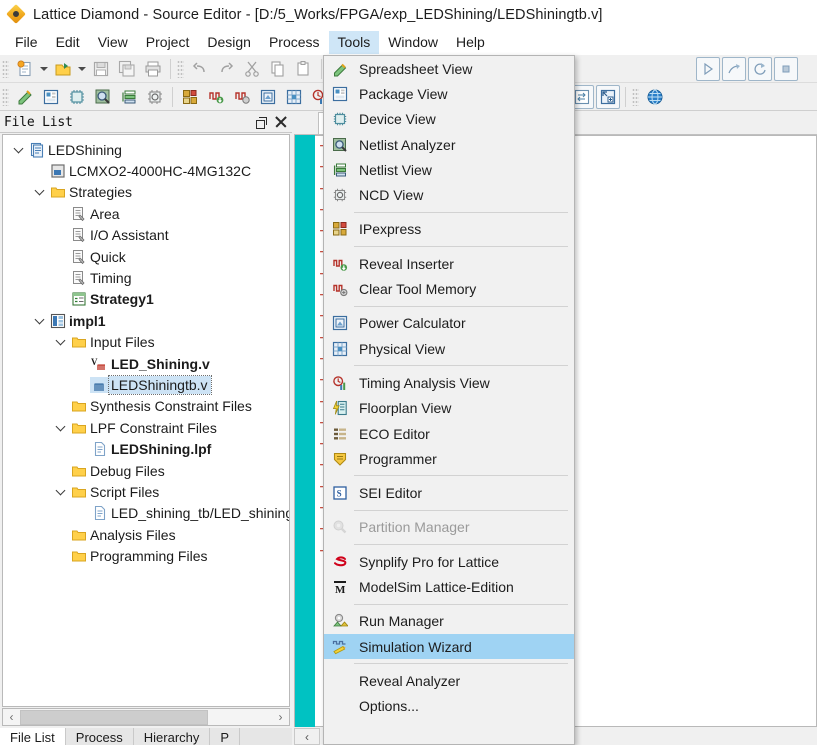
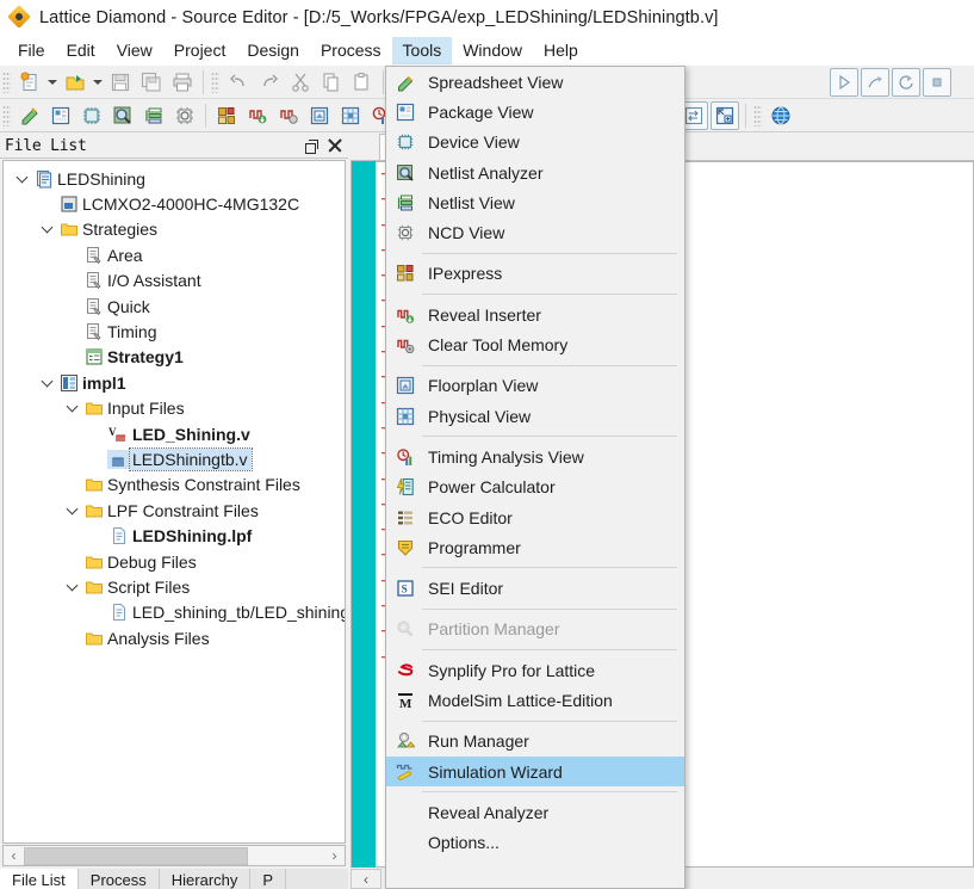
  Lattice Diamond - Source Editor - [D:/5_Works/FPGA/exp_LEDShining/LEDShiningtb.v]
  File
  Edit
  View
  Project
  Design
  Process
  Tools
  Window
  Help
  File List
  LEDShining
  LCMXO2-4000HC-4MG132C
  Strategies
  Area
  I/O Assistant
  Quick
  Timing
  Strategy1
  impl1
  Input Files
  V
  LED_Shining.v
  LEDShiningtb.v
  Synthesis Constraint Files
  LPF Constraint Files
  LEDShining.lpf
  Debug Files
  Script Files
  LED_shining_tb/LED_shinin
  Analysis Files
- Programming Files
  ‹
  ›
  Spreadsheet View
  Package View
  Device View
  Netlist Analyzer
  Netlist View
  NCD View
  IPexpress
  Reveal Inserter
  Clear Tool Memory
- Power Calculator
+ Floorplan View
  Physical View
  Timing Analysis View
- Floorplan View
+ Power Calculator
  ECO Editor
  Programmer
  S
  SEI Editor
  Partition Manager
  Synplify Pro for Lattice
  M
  ModelSim Lattice-Edition
  Run Manager
  Simulation Wizard
  Reveal Analyzer
  Options...
  File List
  Process
  Hierarchy
  P
  ‹
